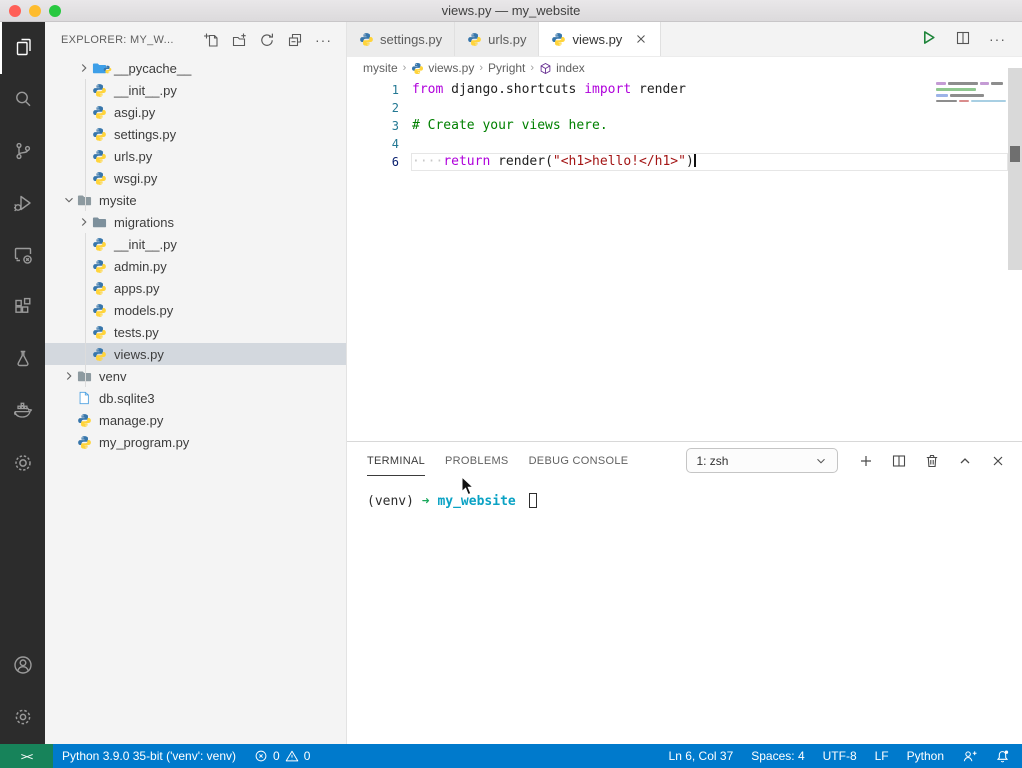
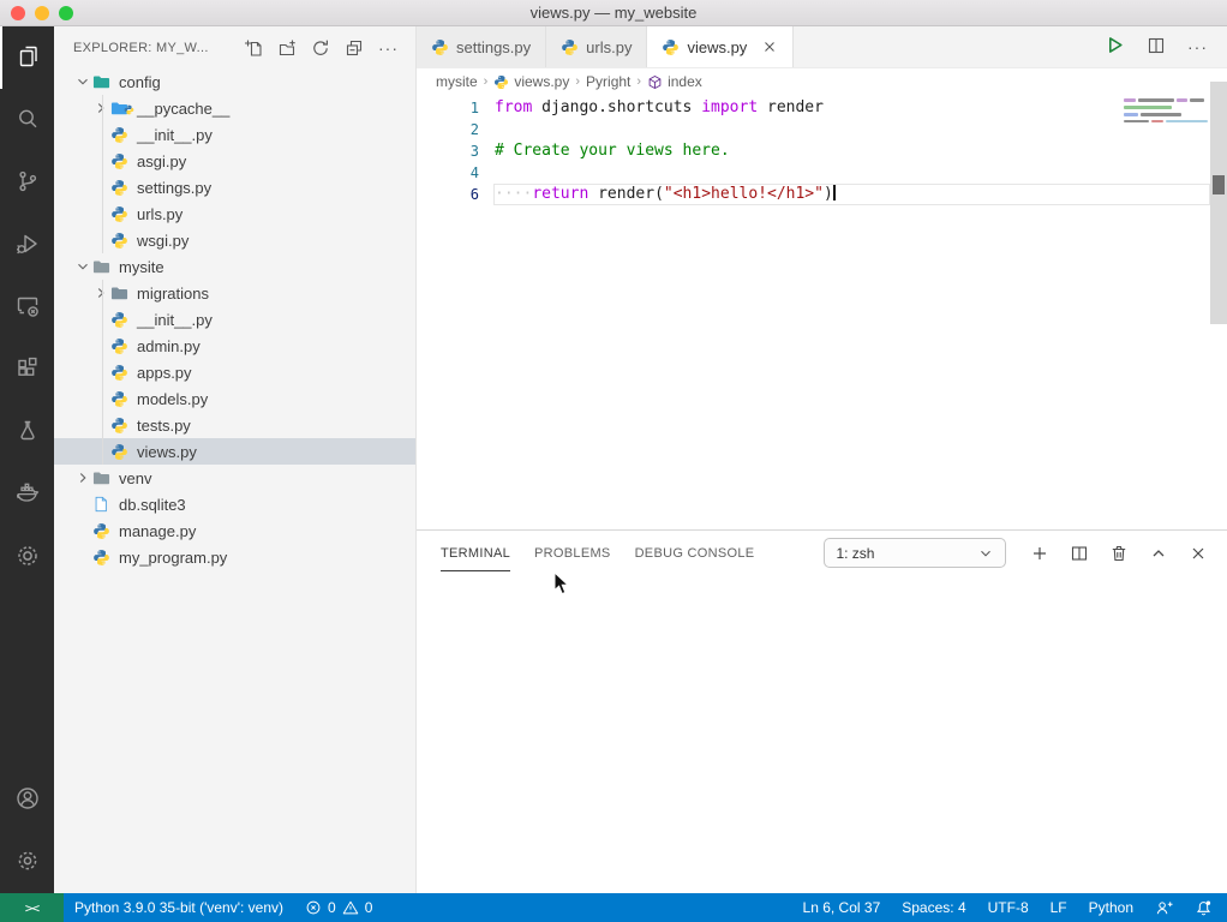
  views.py — my_website
  EXPLORER: MY_W...
  ···
+ config
  __pycache__
  __init__.py
  asgi.py
  settings.py
  urls.py
  wsgi.py
  mysite
  migrations
  __init__.py
  admin.py
  apps.py
  models.py
  tests.py
  views.py
  venv
  db.sqlite3
  manage.py
  my_program.py
  settings.py
  urls.py
  views.py
  ···
  mysite
  ›
  views.py
  ›
  Pyright
  ›
  index
  1
  from django.shortcuts import render
  2
  3
  # Create your views here.
  4
  6
  ····return render("<h1>hello!</h1>")
  TERMINAL
  PROBLEMS
  DEBUG CONSOLE
  1: zsh
- (venv) ➜ my_website
  ><
  Python 3.9.0 35-bit ('venv': venv)
  0
  0
  Ln 6, Col 37
  Spaces: 4
  UTF-8
  LF
  Python
